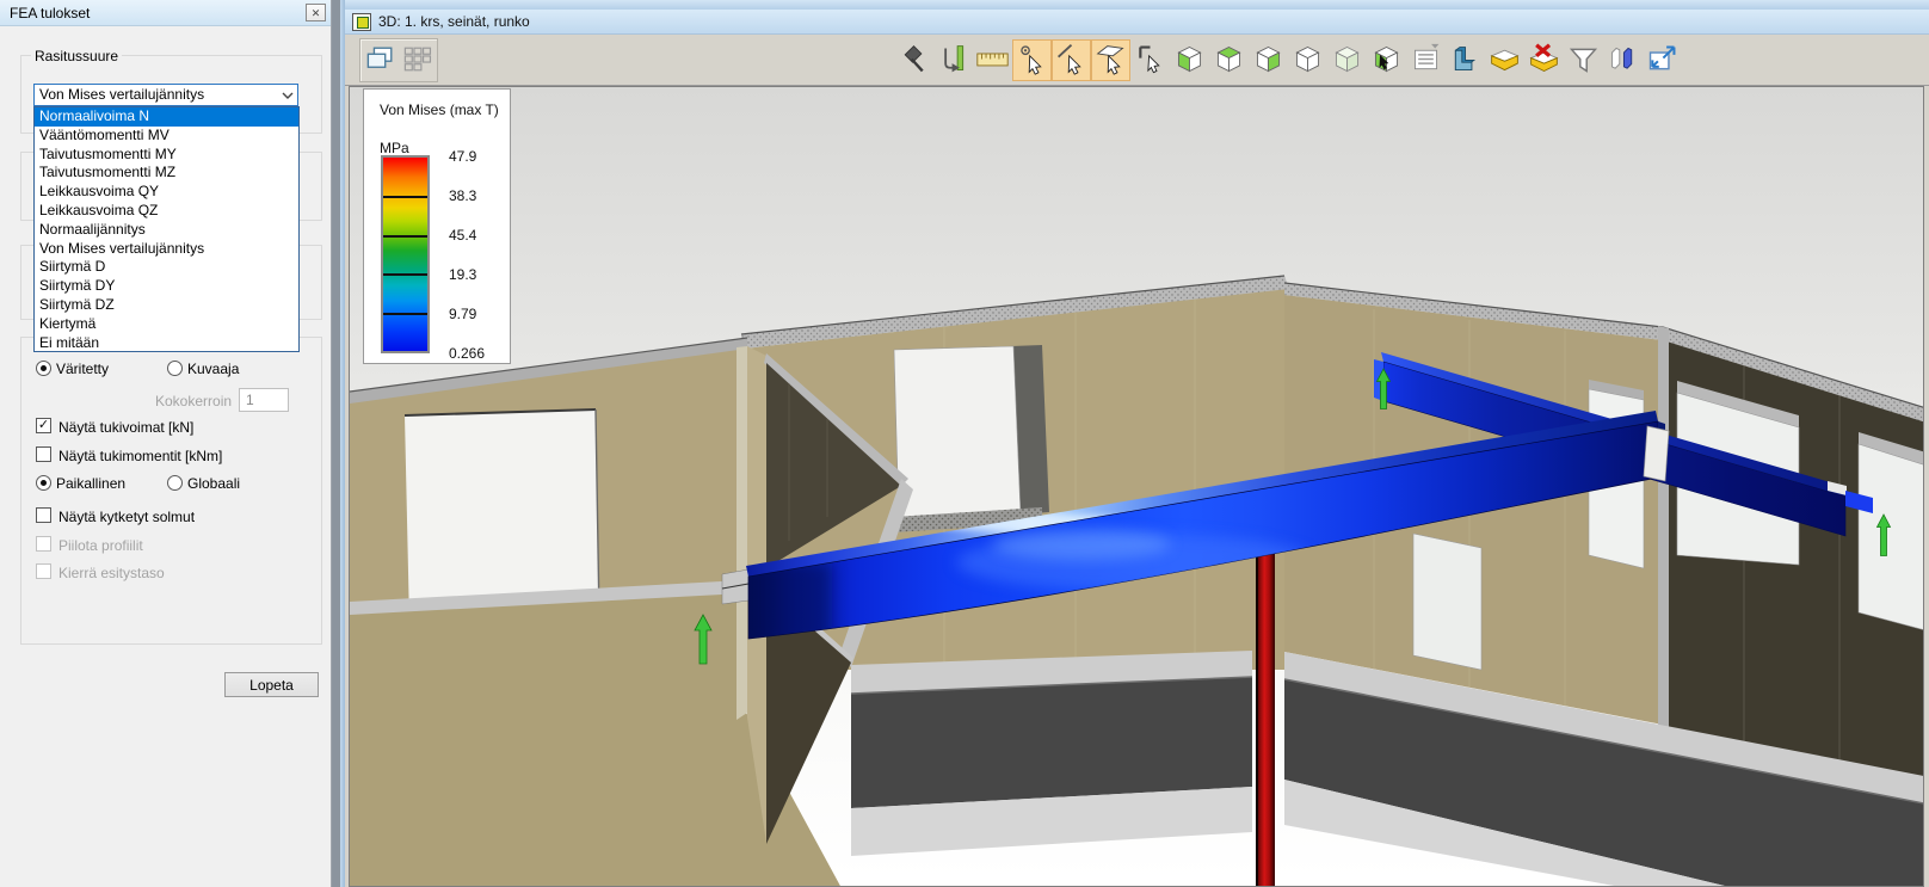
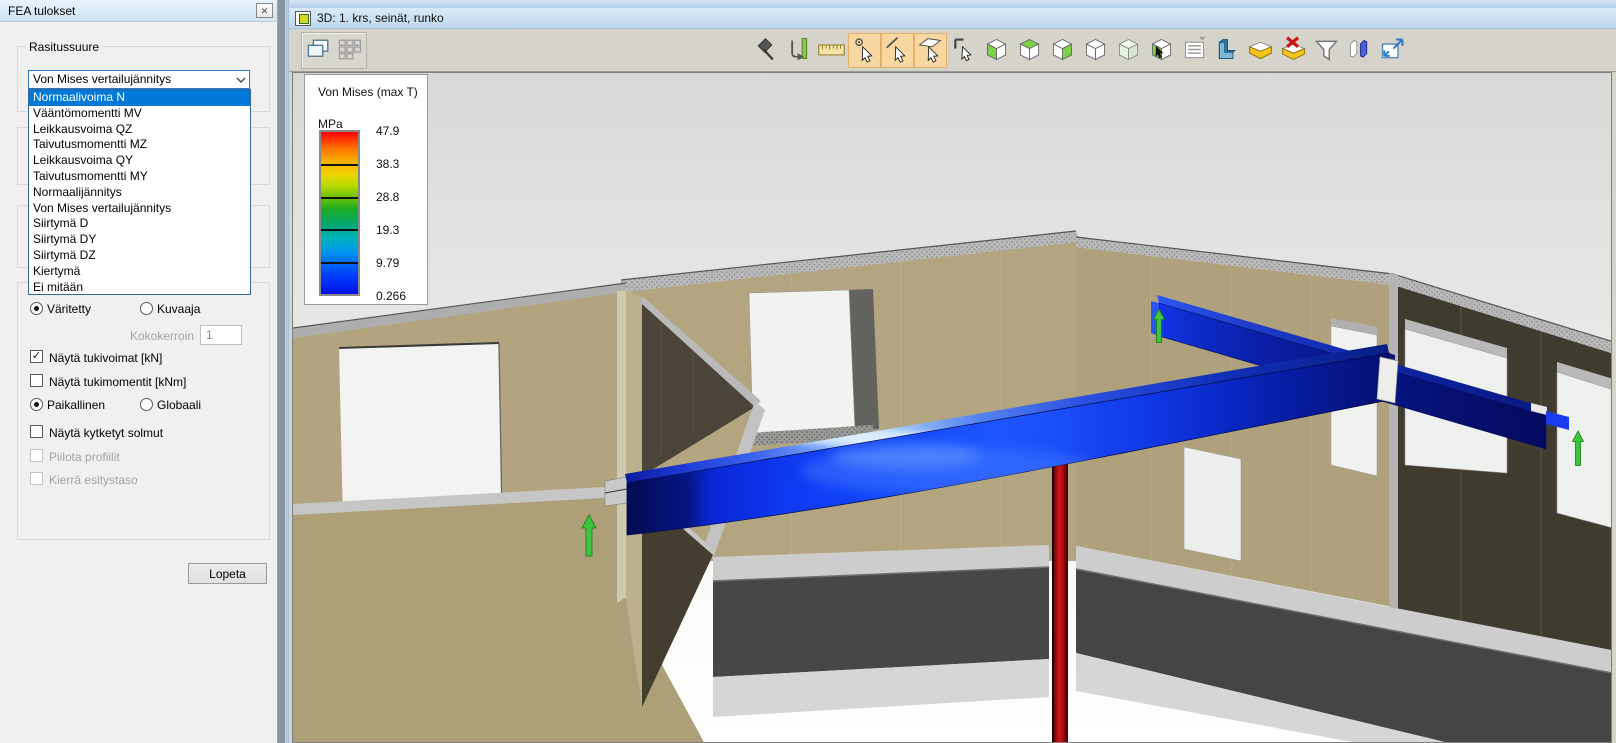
  FEA tulokset
  ✕
  Rasitussuure
  Von Mises vertailujännitys
  Normaalivoima N
  Vääntömomentti MV
- Taivutusmomentti MY
+ Leikkausvoima QZ
  Taivutusmomentti MZ
  Leikkausvoima QY
- Leikkausvoima QZ
+ Taivutusmomentti MY
  Normaalijännitys
  Von Mises vertailujännitys
  Siirtymä D
  Siirtymä DY
  Siirtymä DZ
  Kiertymä
  Ei mitään
  Väritetty
  Kuvaaja
  Kokokerroin
  1
  ✓
  Näytä tukivoimat [kN]
  Näytä tukimomentit [kNm]
  Paikallinen
  Globaali
  Näytä kytketyt solmut
  Piilota profiilit
  Kierrä esitystaso
  Lopeta
  3D: 1. krs, seinät, runko
  Von Mises (max T)
  MPa
  47.9
  38.3
- 45.4
+ 28.8
  19.3
  9.79
  0.266
